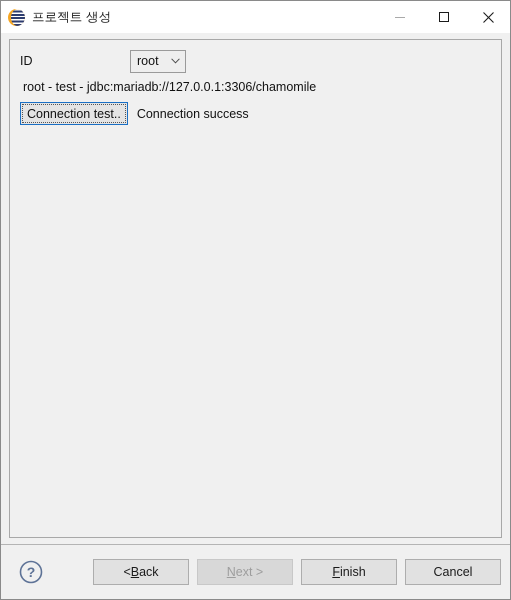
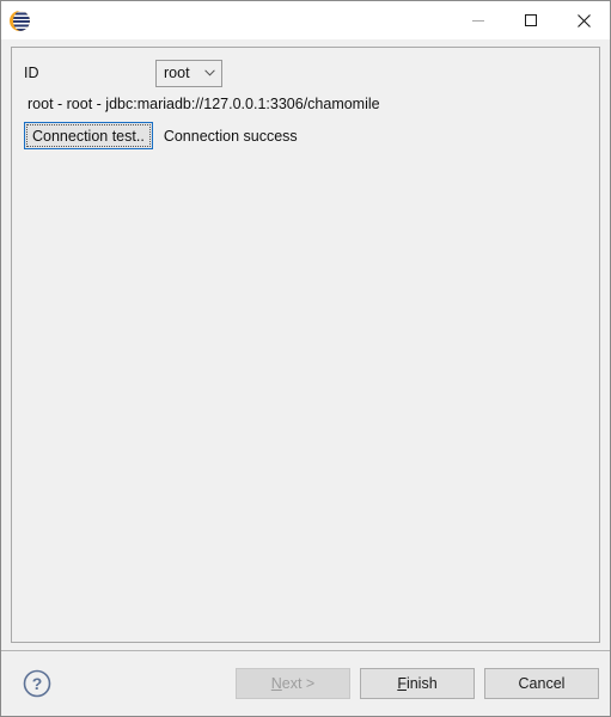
- 프로젝트 생성
  ID
  root
- root - test - jdbc:mariadb://127.0.0.1:3306/chamomile
+ root - root - jdbc:mariadb://127.0.0.1:3306/chamomile
  Connection test..
  Connection success
  ?
- <
- B
- ack
  N
  ext >
  F
  inish
  Cancel
